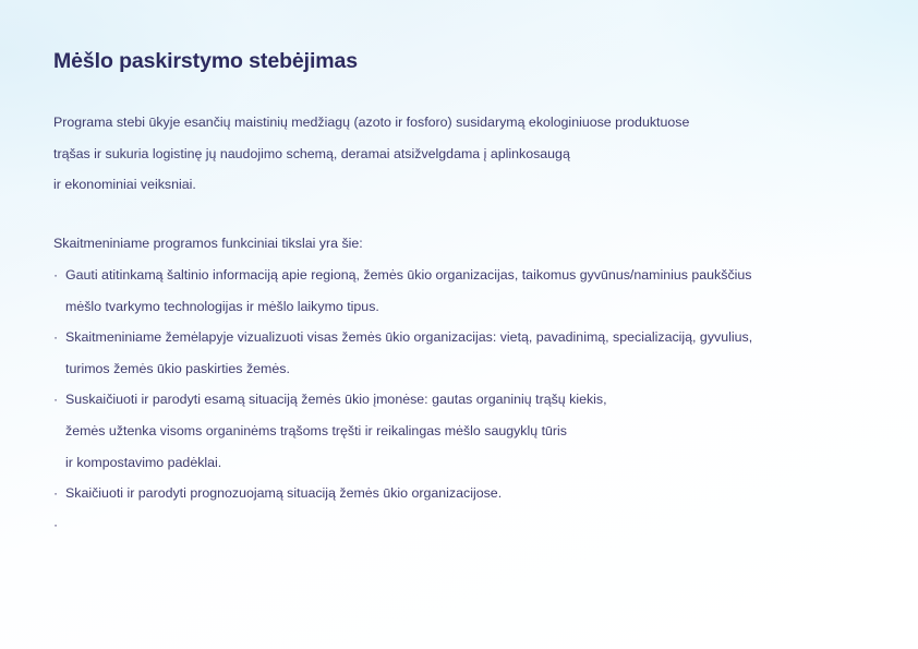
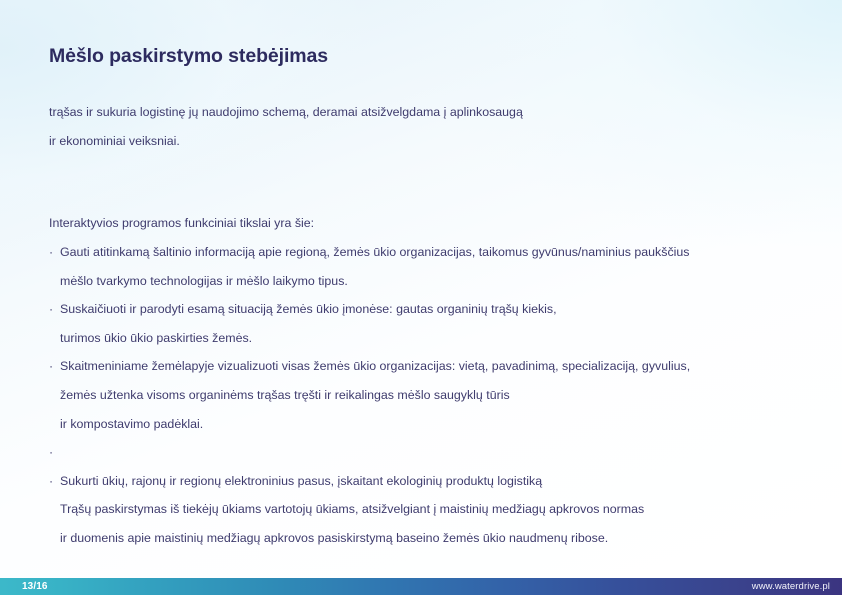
  Mėšlo paskirstymo stebėjimas
- Programa stebi ūkyje esančių maistinių medžiagų (azoto ir fosforo) susidarymą ekologiniuose produktuose
  trąšas ir sukuria logistinę jų naudojimo schemą, deramai atsižvelgdama į aplinkosaugą
  ir ekonominiai veiksniai.
- Skaitmeniniame programos funkciniai tikslai yra šie:
+ Interaktyvios programos funkciniai tikslai yra šie:
  ·
  Gauti atitinkamą šaltinio informaciją apie regioną, žemės ūkio organizacijas, taikomus gyvūnus/naminius paukščius
  mėšlo tvarkymo technologijas ir mėšlo laikymo tipus.
  ·
- Skaitmeniniame žemėlapyje vizualizuoti visas žemės ūkio organizacijas: vietą, pavadinimą, specializaciją, gyvulius,
+ Suskaičiuoti ir parodyti esamą situaciją žemės ūkio įmonėse: gautas organinių trąšų kiekis,
- turimos žemės ūkio paskirties žemės.
+ turimos ūkio ūkio paskirties žemės.
  ·
- Suskaičiuoti ir parodyti esamą situaciją žemės ūkio įmonėse: gautas organinių trąšų kiekis,
+ Skaitmeniniame žemėlapyje vizualizuoti visas žemės ūkio organizacijas: vietą, pavadinimą, specializaciją, gyvulius,
- žemės užtenka visoms organinėms trąšoms tręšti ir reikalingas mėšlo saugyklų tūris
+ žemės užtenka visoms organinėms trąšas tręšti ir reikalingas mėšlo saugyklų tūris
  ir kompostavimo padėklai.
  ·
- Skaičiuoti ir parodyti prognozuojamą situaciją žemės ūkio organizacijose.
  ·
+ Sukurti ūkių, rajonų ir regionų elektroninius pasus, įskaitant ekologinių produktų logistiką
+ Trąšų paskirstymas iš tiekėjų ūkiams vartotojų ūkiams, atsižvelgiant į maistinių medžiagų apkrovos normas
+ ir duomenis apie maistinių medžiagų apkrovos pasiskirstymą baseino žemės ūkio naudmenų ribose.
+ 13/16
+ www.waterdrive.pl
